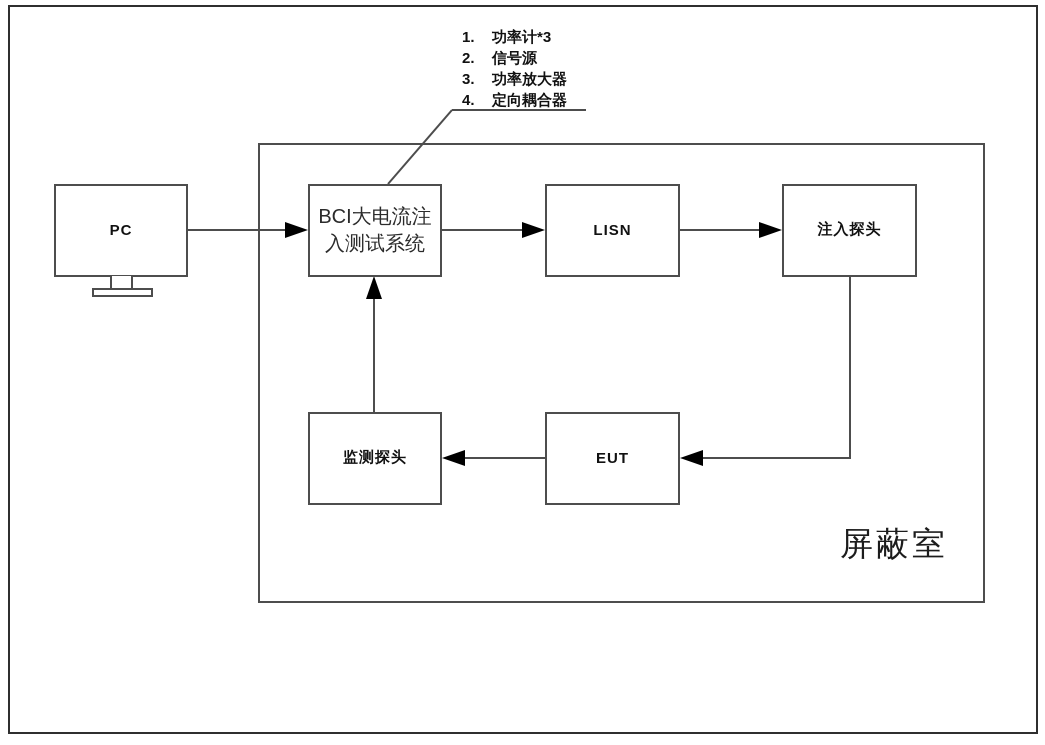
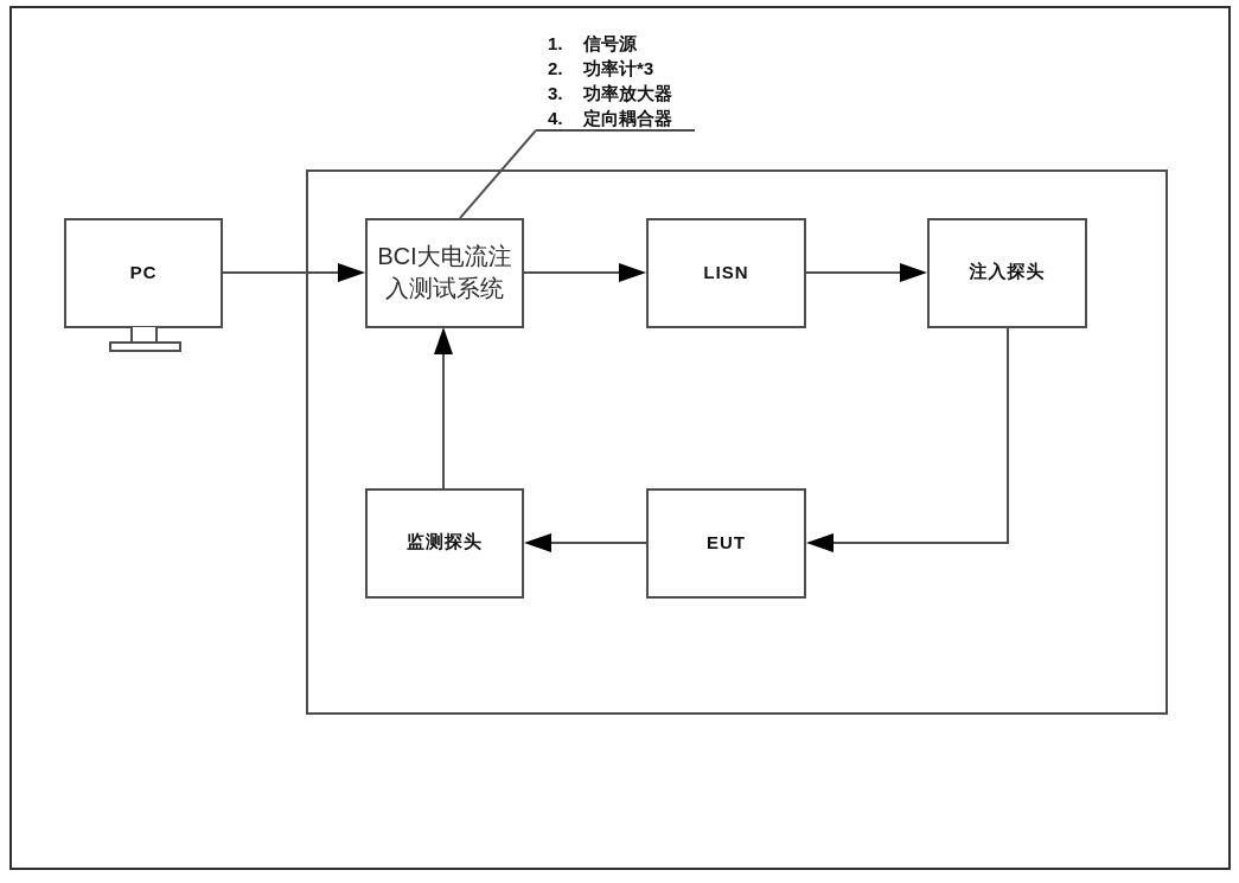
  1.
- 功率计*3
+ 信号源
  2.
- 信号源
+ 功率计*3
  3.
  功率放大器
  4.
  定向耦合器
  PC
  BCI大电流注
  入测试系统
  LISN
  注入探头
  监测探头
  EUT
- 屏蔽室
